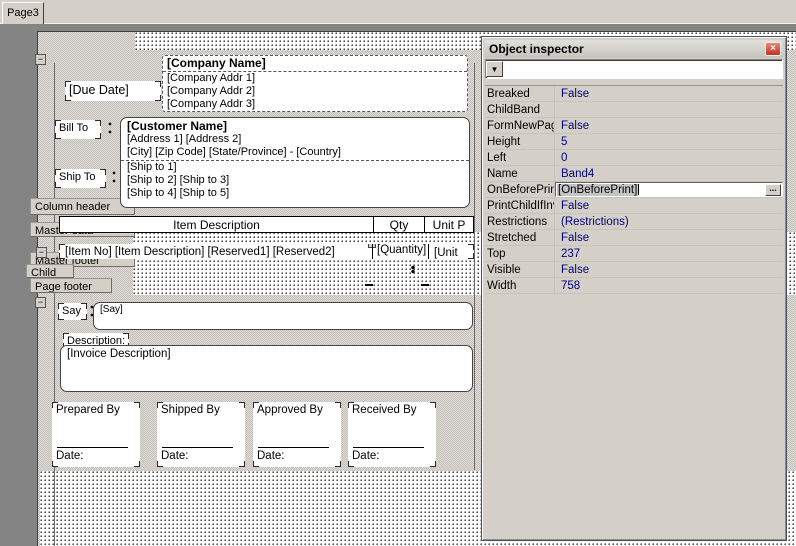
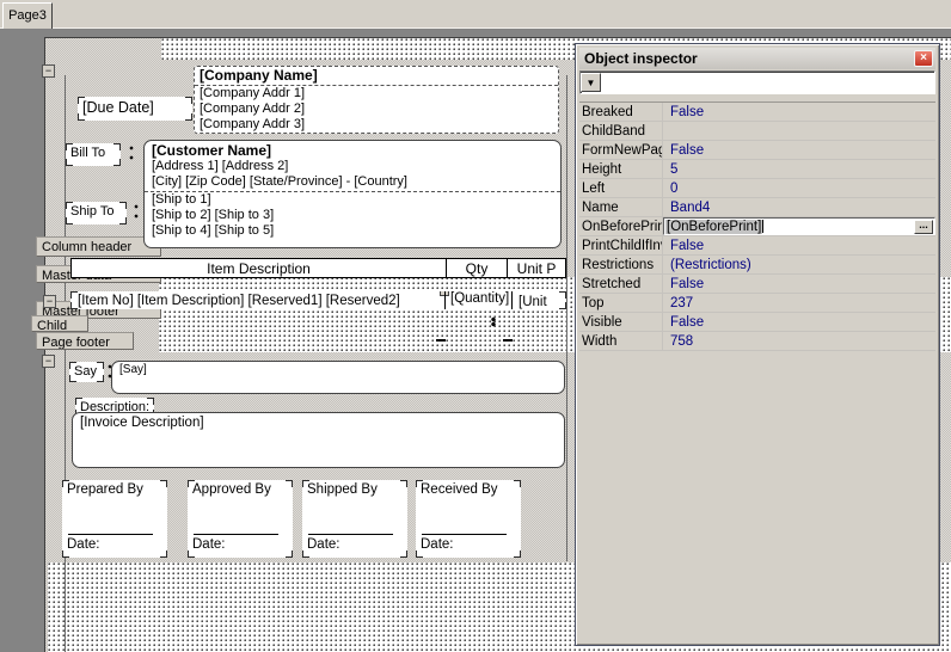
  Page3
  Column header
  Master footer
  Child
  Page footer
  −
  −
  −
  [Due Date]
  [Company Name]
  [Company Addr 1]
  [Company Addr 2]
  [Company Addr 3]
  Bill To
  [Customer Name]
  [Address 1] [Address 2]
  [City] [Zip Code] [State/Province] - [Country]
  [Ship to 1]
  [Ship to 2] [Ship to 3]
  [Ship to 4] [Ship to 5]
  Ship To
  Item Description
  Qty
  Unit P
  [Item No] [Item Description] [Reserved1] [Reserved2]
  [Quantity]
  [Unit
  Say
  [Say]
  Description:
  [Invoice Description]
  Prepared By
  Date:
- Shipped By
+ Approved By
  Date:
- Approved By
+ Shipped By
  Date:
  Received By
  Date:
  Object inspector
  ×
  ▼
  Breaked
  False
  ChildBand
  FormNewPag
  False
  Height
  5
  Left
  0
  Name
  Band4
  OnBeforePrin
  [OnBeforePrint]
  ...
  PrintChildIfIn
  False
  Restrictions
  (Restrictions)
  Stretched
  False
  Top
  237
  Visible
  False
  Width
  758
